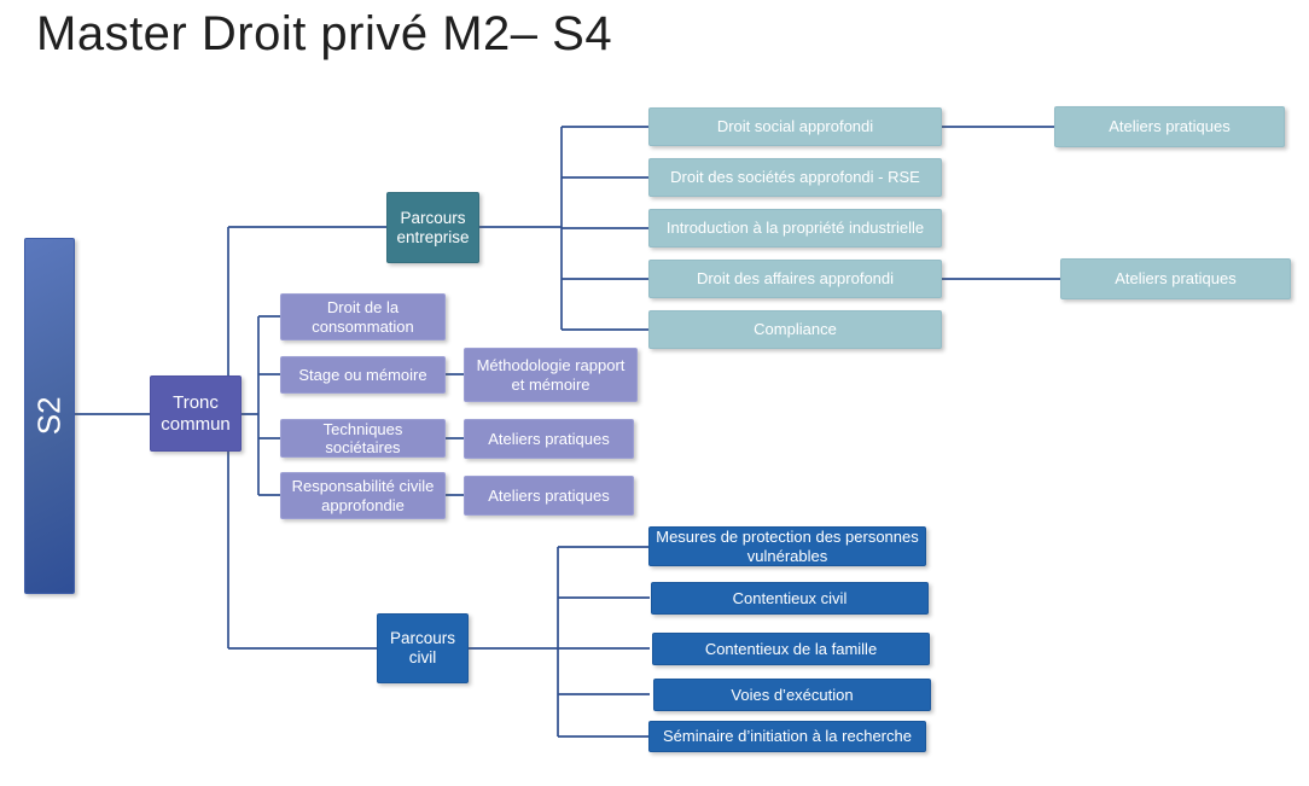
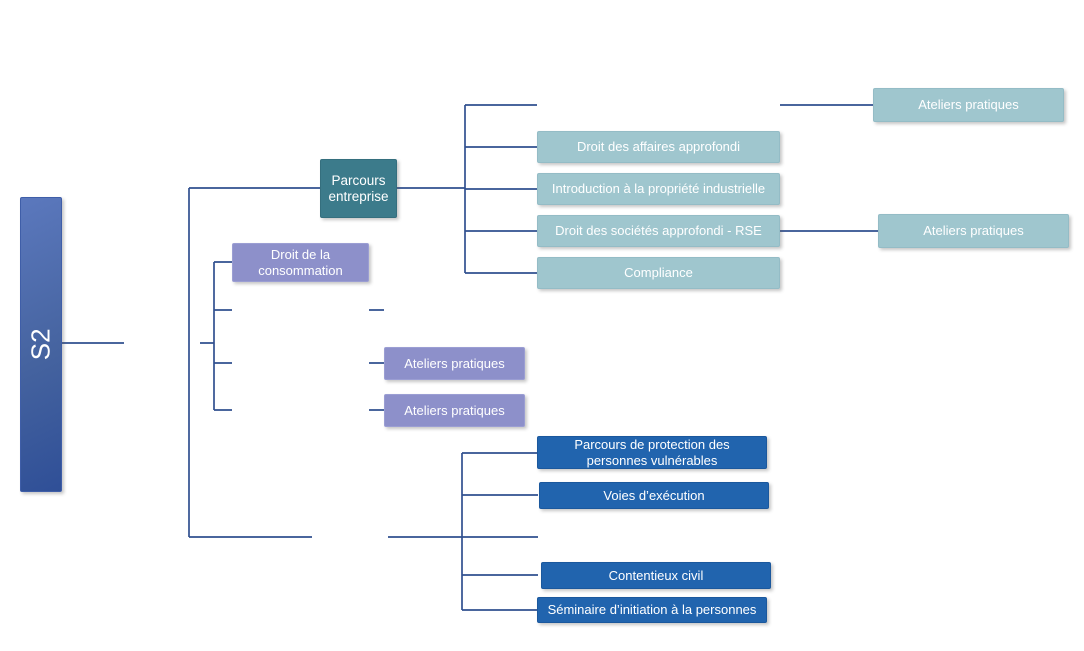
- Master Droit privé M2– S4
- Tronc commun
  Parcours entreprise
- Parcours civil
- Droit social approfondi
- Droit des sociétés approfondi - RSE
+ Droit des affaires approfondi
  Introduction à la propriété industrielle
- Droit des affaires approfondi
+ Droit des sociétés approfondi - RSE
  Compliance
  Ateliers pratiques
  Ateliers pratiques
  Droit de la consommation
- Stage ou mémoire
- Techniques sociétaires
- Responsabilité civile approfondie
- Méthodologie rapport et mémoire
  Ateliers pratiques
  Ateliers pratiques
- Mesures de protection des personnes vulnérables
+ Parcours de protection des personnes vulnérables
- Contentieux civil
+ Voies d’exécution
- Contentieux de la famille
- Voies d’exécution
+ Contentieux civil
- Séminaire d’initiation à la recherche
+ Séminaire d’initiation à la personnes
